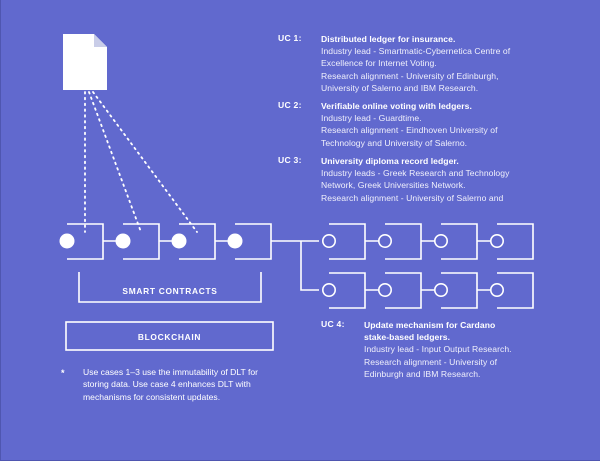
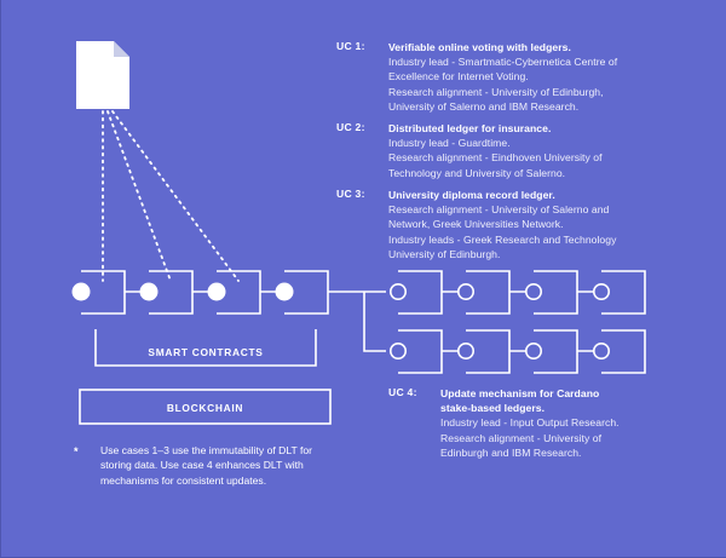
  SMART CONTRACTS
  BLOCKCHAIN
  UC 1:
- Distributed ledger for insurance.
+ Verifiable online voting with ledgers.
  Industry lead - Smartmatic-Cybernetica Centre of
  Excellence for Internet Voting.
  Research alignment - University of Edinburgh,
  University of Salerno and IBM Research.
  UC 2:
- Verifiable online voting with ledgers.
+ Distributed ledger for insurance.
  Industry lead - Guardtime.
  Research alignment - Eindhoven University of
  Technology and University of Salerno.
  UC 3:
  University diploma record ledger.
- Industry leads - Greek Research and Technology
+ Research alignment - University of Salerno and
  Network, Greek Universities Network.
- Research alignment - University of Salerno and
+ Industry leads - Greek Research and Technology
+ University of Edinburgh.
  UC 4:
  Update mechanism for Cardano
  stake-based ledgers.
  Industry lead - Input Output Research.
  Research alignment - University of
  Edinburgh and IBM Research.
  *
  Use cases 1–3 use the immutability of DLT for
  storing data. Use case 4 enhances DLT with
  mechanisms for consistent updates.
